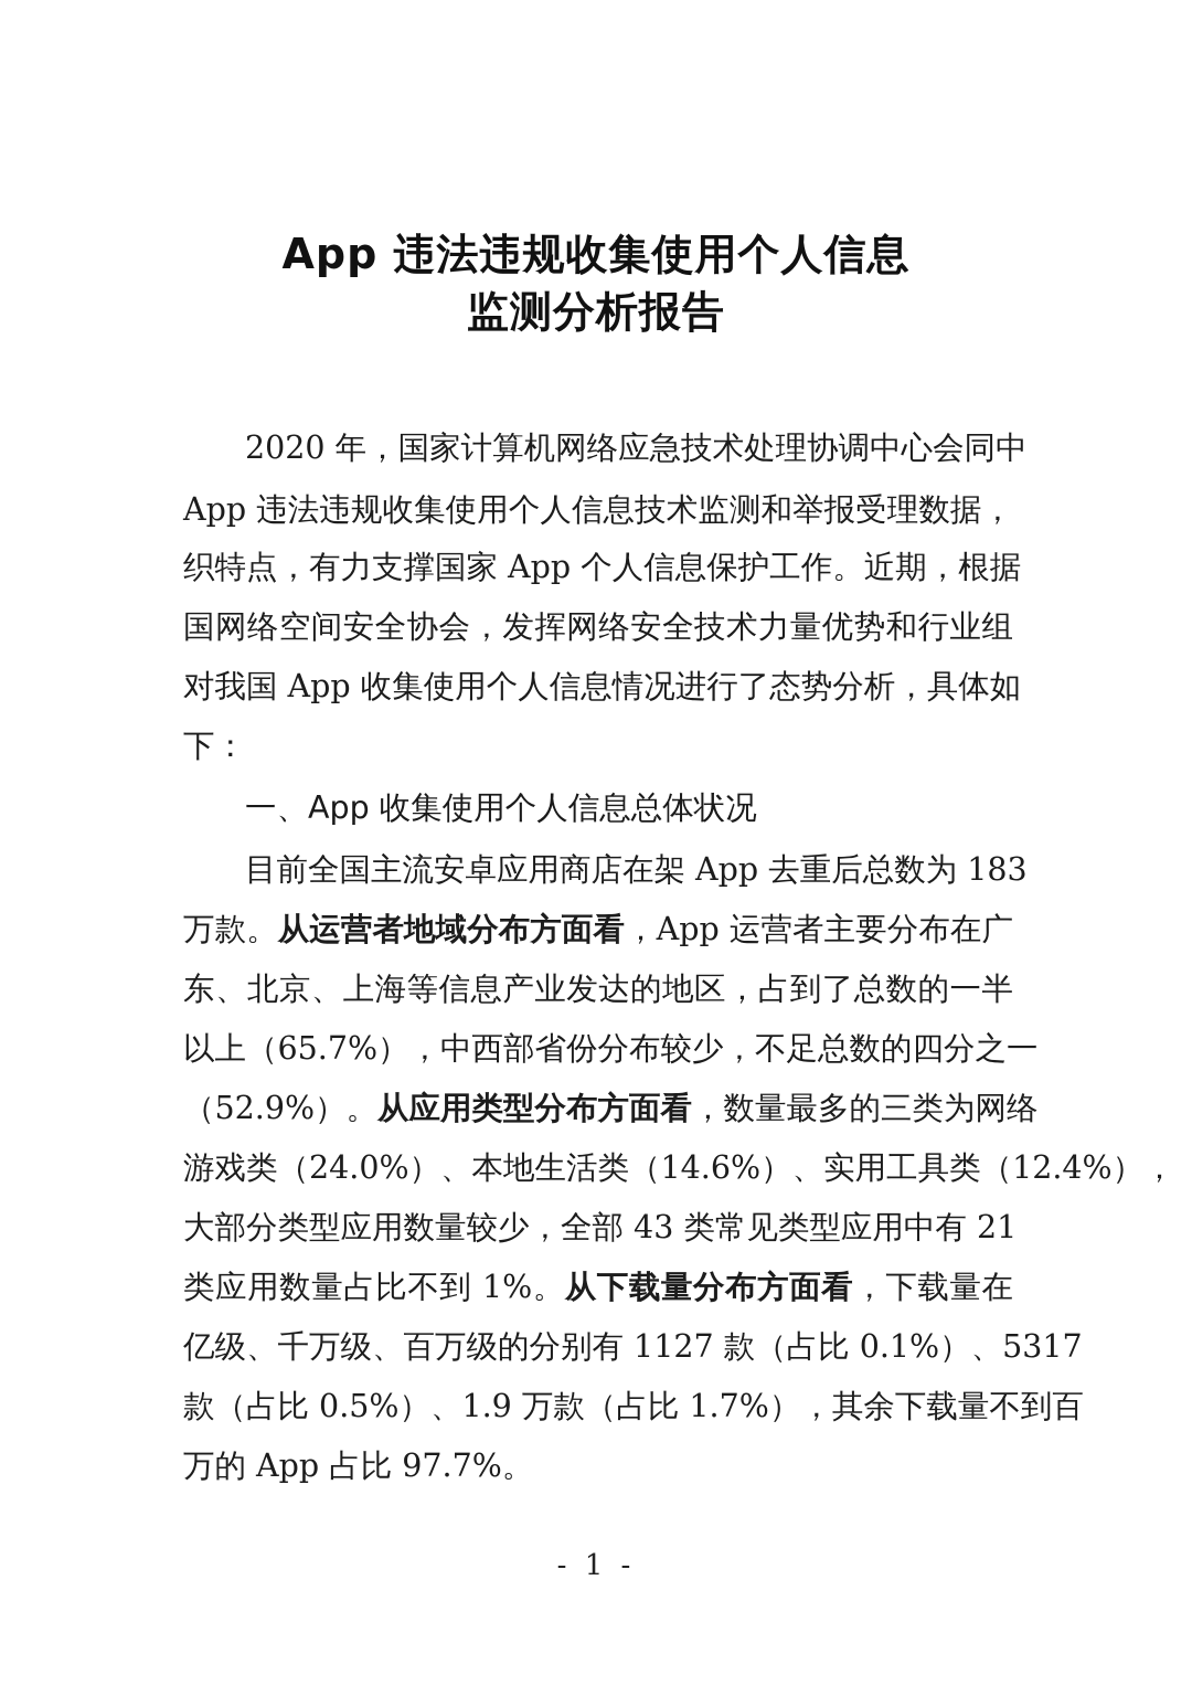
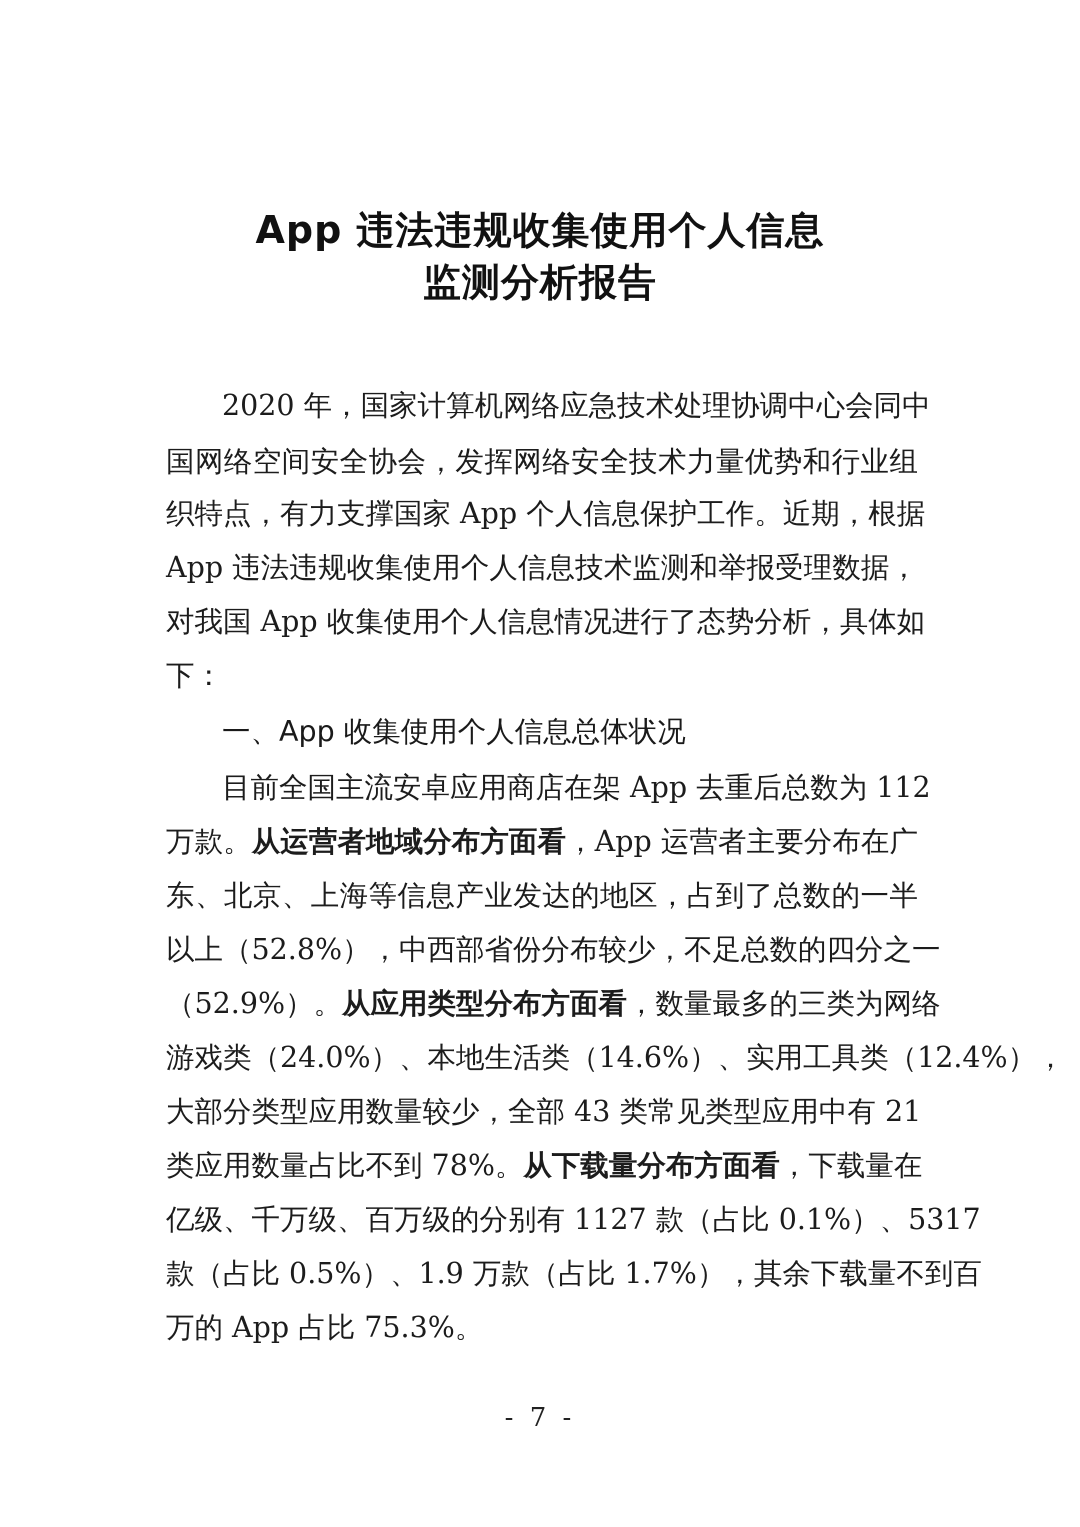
  App 违法违规收集使用个人信息
  监测分析报告
  2020 年，国家计算机网络应急技术处理协调中心会同中
- App 违法违规收集使用个人信息技术监测和举报受理数据，
+ 国网络空间安全协会，发挥网络安全技术力量优势和行业组
  织特点，有力支撑国家 App 个人信息保护工作。近期，根据
- 国网络空间安全协会，发挥网络安全技术力量优势和行业组
+ App 违法违规收集使用个人信息技术监测和举报受理数据，
  对我国 App 收集使用个人信息情况进行了态势分析，具体如
  下：
  一、App 收集使用个人信息总体状况
- 目前全国主流安卓应用商店在架 App 去重后总数为 183
+ 目前全国主流安卓应用商店在架 App 去重后总数为 112
  万款。从运营者地域分布方面看，App 运营者主要分布在广
  东、北京、上海等信息产业发达的地区，占到了总数的一半
- 以上（65.7%），中西部省份分布较少，不足总数的四分之一
+ 以上（52.8%），中西部省份分布较少，不足总数的四分之一
  （52.9%）。从应用类型分布方面看，数量最多的三类为网络
  游戏类（24.0%）、本地生活类（14.6%）、实用工具类（12.4%），
  大部分类型应用数量较少，全部 43 类常见类型应用中有 21
- 类应用数量占比不到 1%。从下载量分布方面看，下载量在
+ 类应用数量占比不到 78%。从下载量分布方面看，下载量在
  亿级、千万级、百万级的分别有 1127 款（占比 0.1%）、5317
  款（占比 0.5%）、1.9 万款（占比 1.7%），其余下载量不到百
- 万的 App 占比 97.7%。
+ 万的 App 占比 75.3%。
- - 1 -
+ - 7 -
